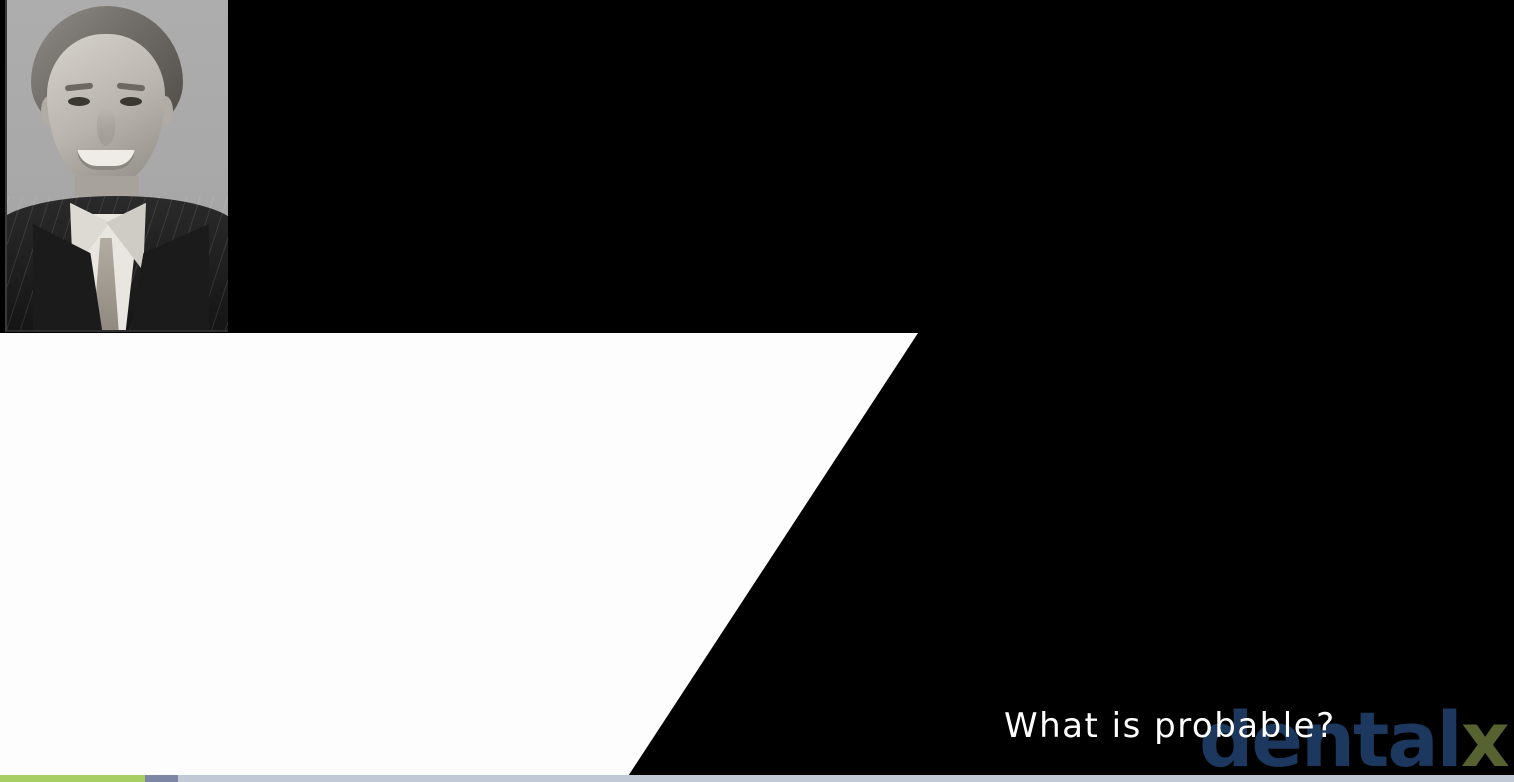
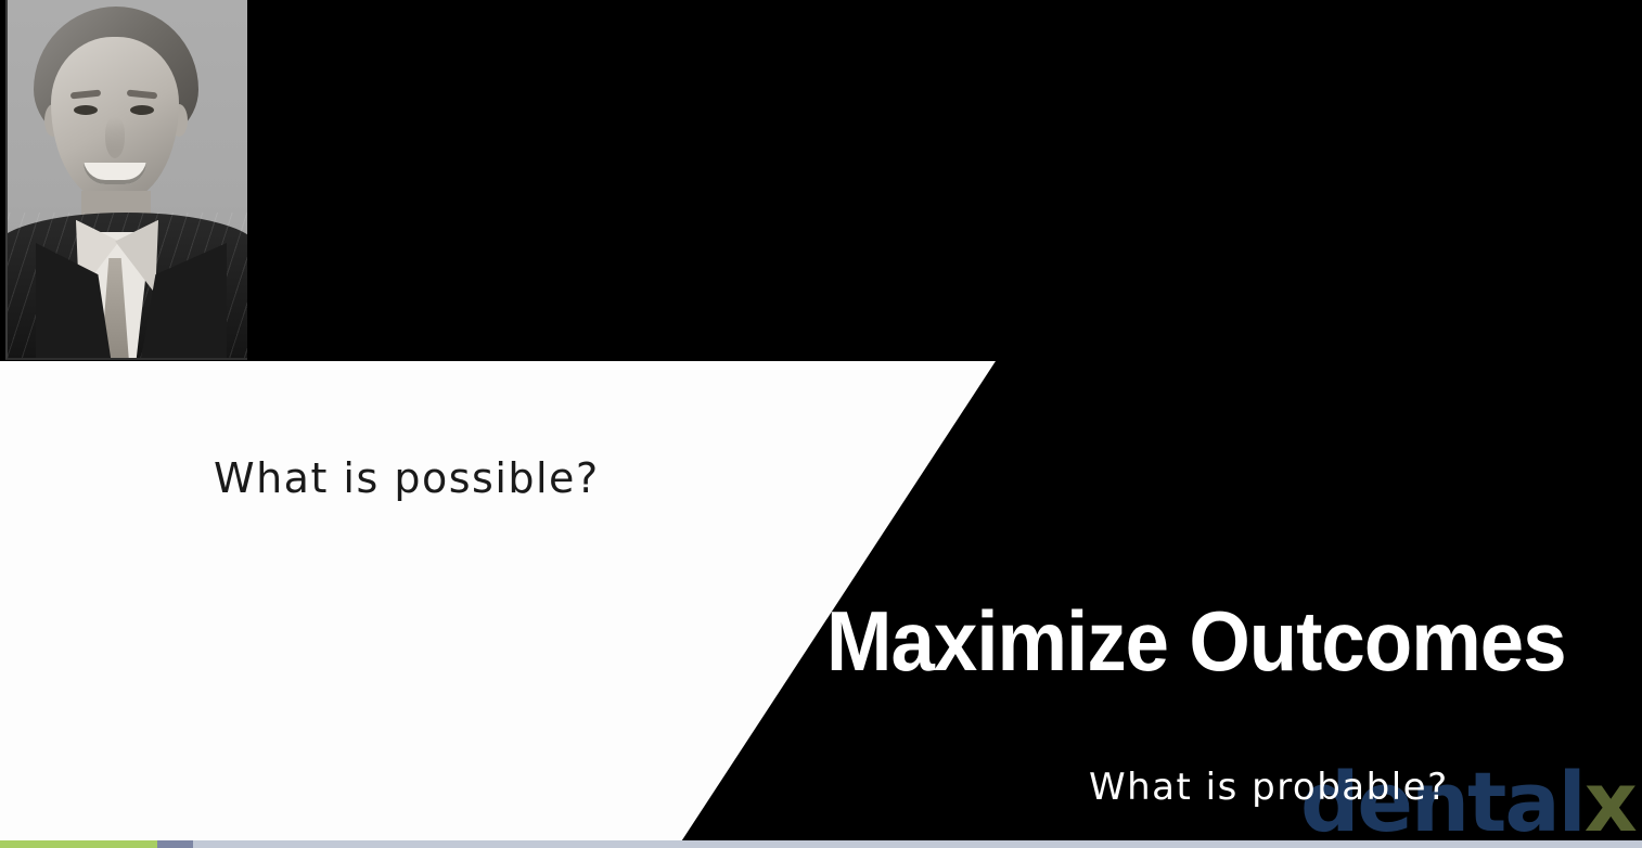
+ What is possible?
+ Maximize Outcomes
  What is probable?
  dentalx
